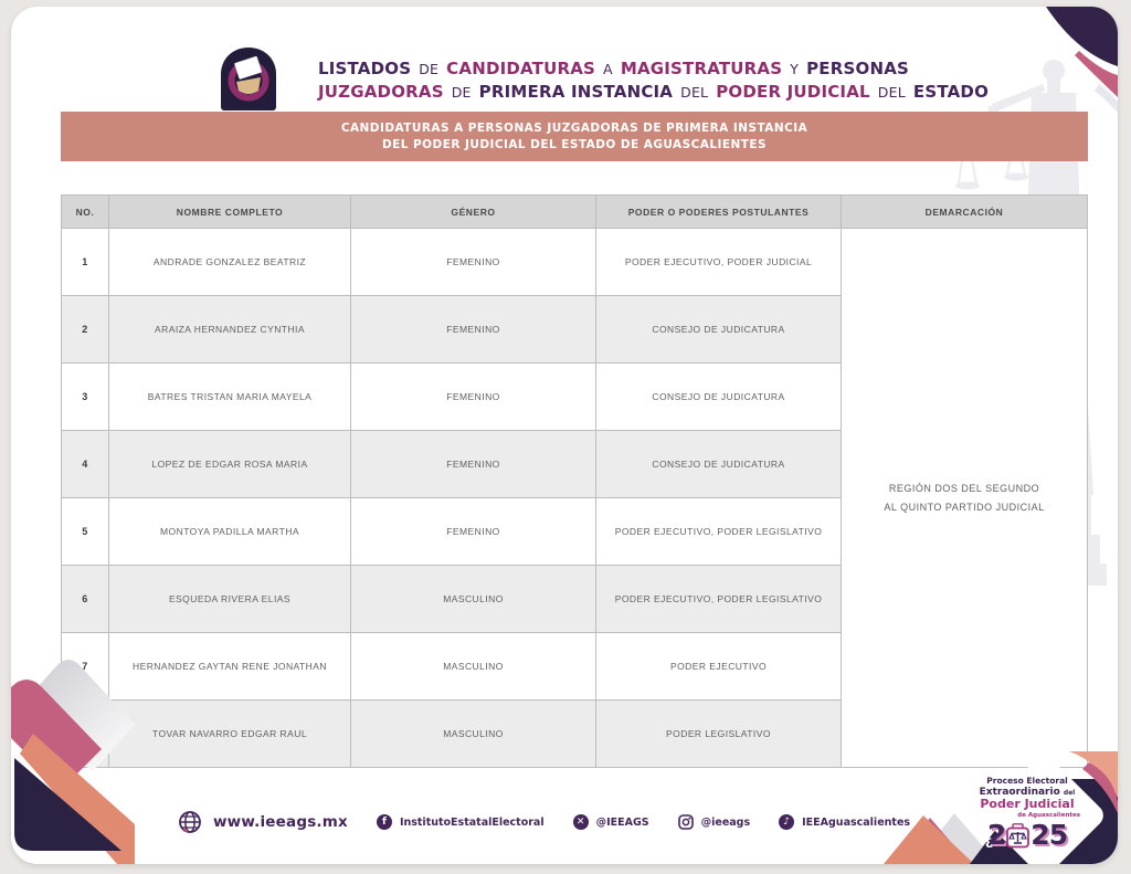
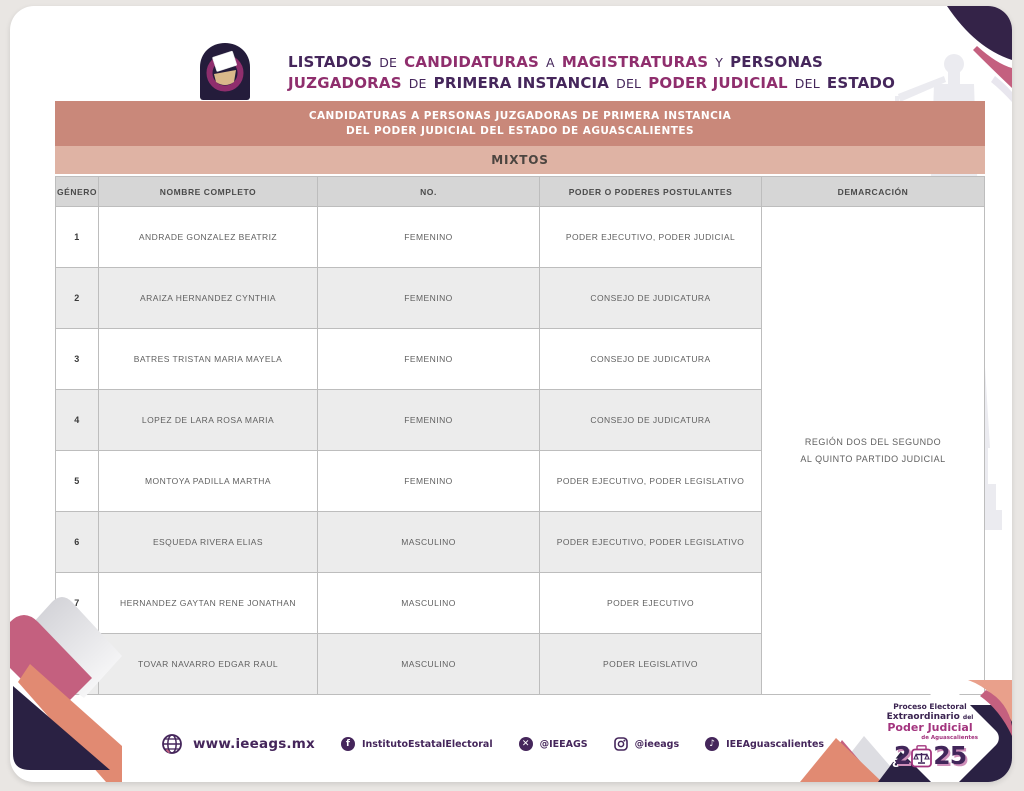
  LISTADOS DE CANDIDATURAS A MAGISTRATURAS Y PERSONAS
  JUZGADORAS DE PRIMERA INSTANCIA DEL PODER JUDICIAL DEL ESTADO
  CANDIDATURAS A PERSONAS JUZGADORAS DE PRIMERA INSTANCIA
  DEL PODER JUDICIAL DEL ESTADO DE AGUASCALIENTES
+ MIXTOS
- NO.
+ GÉNERO
  NOMBRE COMPLETO
- GÉNERO
+ NO.
  PODER O PODERES POSTULANTES
  1
  ANDRADE GONZALEZ BEATRIZ
  FEMENINO
  PODER EJECUTIVO, PODER JUDICIAL
  2
  ARAIZA HERNANDEZ CYNTHIA
  FEMENINO
  CONSEJO DE JUDICATURA
  3
  BATRES TRISTAN MARIA MAYELA
  FEMENINO
  CONSEJO DE JUDICATURA
  4
- LOPEZ DE EDGAR ROSA MARIA
+ LOPEZ DE LARA ROSA MARIA
  FEMENINO
  CONSEJO DE JUDICATURA
  5
  MONTOYA PADILLA MARTHA
  FEMENINO
  PODER EJECUTIVO, PODER LEGISLATIVO
  6
  ESQUEDA RIVERA ELIAS
  MASCULINO
  PODER EJECUTIVO, PODER LEGISLATIVO
  7
  HERNANDEZ GAYTAN RENE JONATHAN
  MASCULINO
  PODER EJECUTIVO
  TOVAR NAVARRO EDGAR RAUL
  MASCULINO
  PODER LEGISLATIVO
  DEMARCACIÓN
  REGIÓN DOS DEL SEGUNDO
  AL QUINTO PARTIDO JUDICIAL
  www.ieeags.mx
  f
  InstitutoEstatalElectoral
  ✕
  @IEEAGS
  @ieeags
  ♪
  IEEAguascalientes
  8
  Proceso Electoral
  Extraordinario
  Poder Judicial
  2
  25
